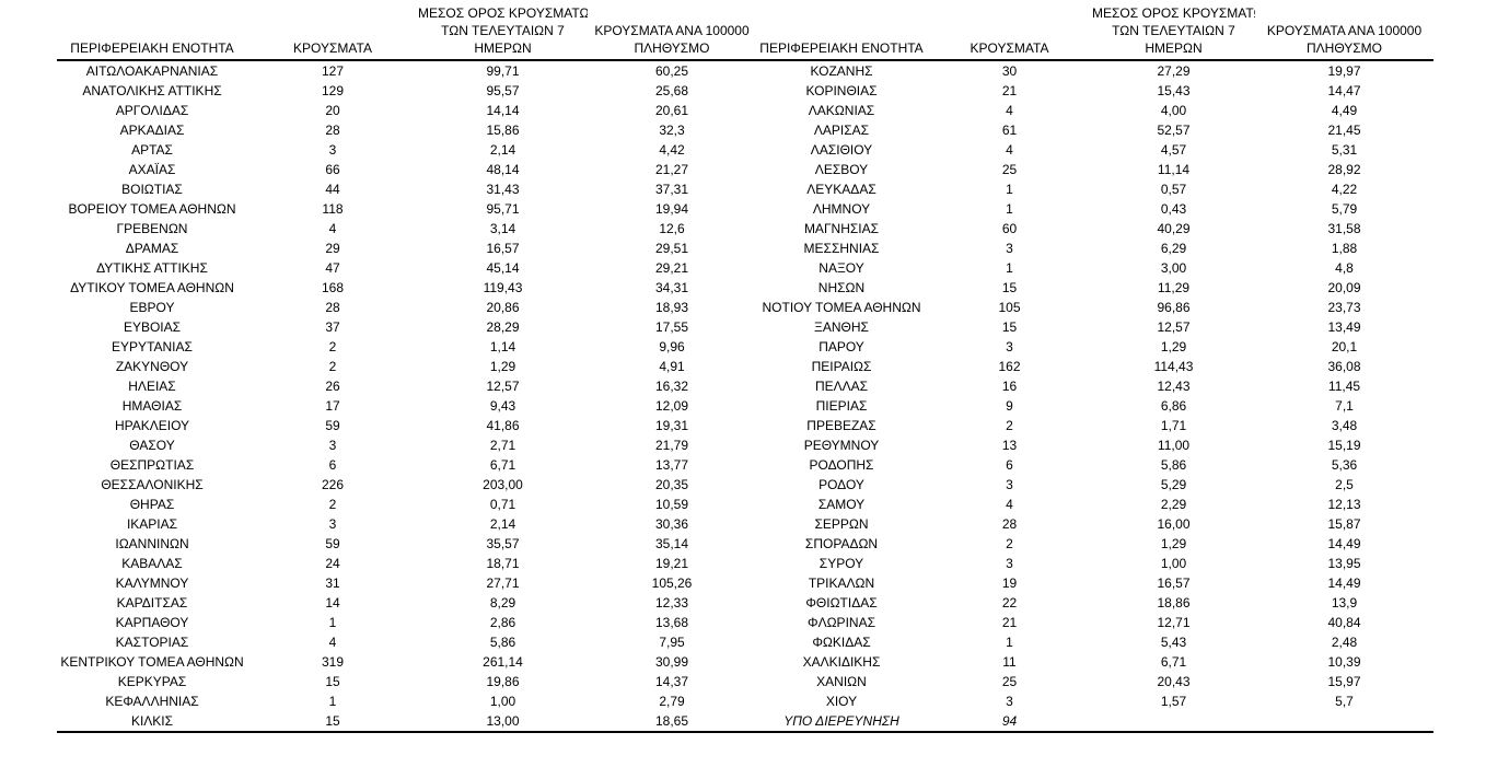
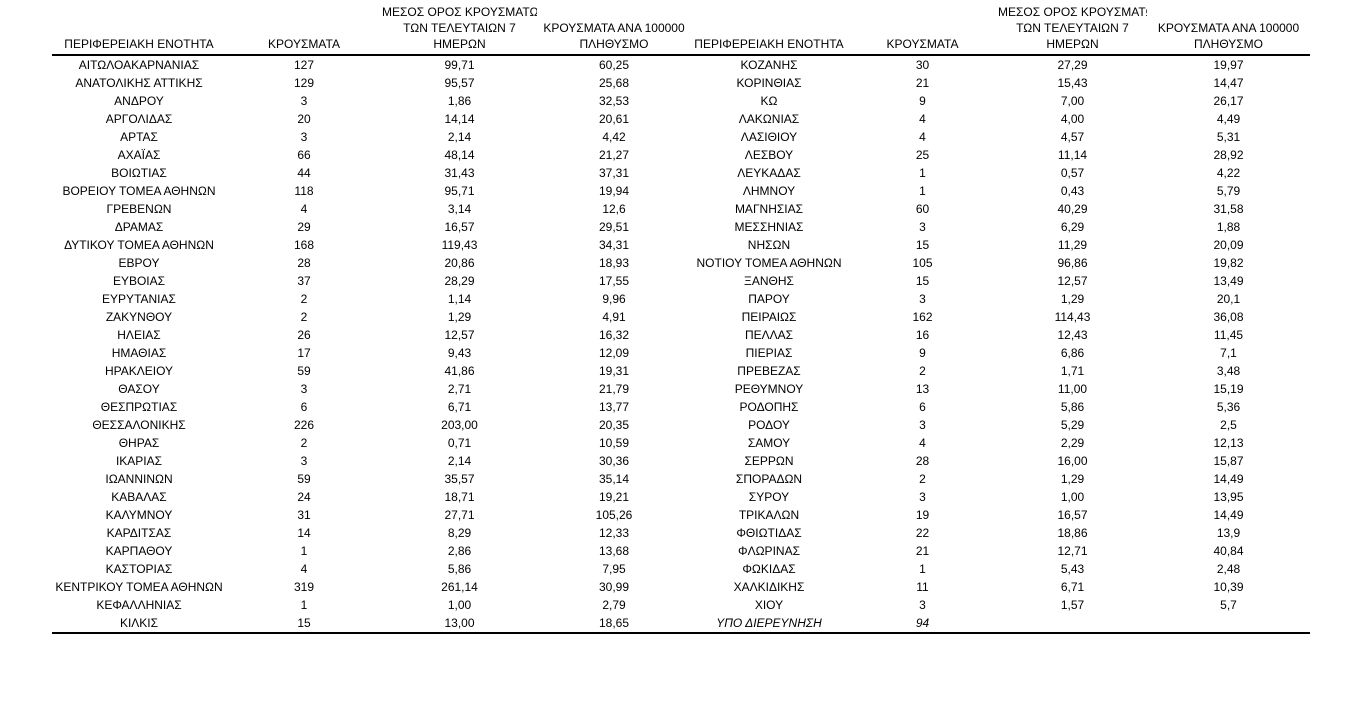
  ΠΕΡΙΦΕΡΕΙΑΚΗ ΕΝΟΤΗΤΑ	ΚΡΟΥΣΜΑΤΑ	ΜΕΣΟΣ ΟΡΟΣ ΚΡΟΥΣΜΑΤΩ ΤΩΝ ΤΕΛΕΥΤΑΙΩΝ 7 ΗΜΕΡΩΝ	ΚΡΟΥΣΜΑΤΑ ΑΝΑ 100000 ΠΛΗΘΥΣΜΟ	ΠΕΡΙΦΕΡΕΙΑΚΗ ΕΝΟΤΗΤΑ	ΚΡΟΥΣΜΑΤΑ	ΜΕΣΟΣ ΟΡΟΣ ΚΡΟΥΣΜΑΤ ΤΩΝ ΤΕΛΕΥΤΑΙΩΝ 7 ΗΜΕΡΩΝ	ΚΡΟΥΣΜΑΤΑ ΑΝΑ 100000 ΠΛΗΘΥΣΜΟ
  ΑΙΤΩΛΟΑΚΑΡΝΑΝΙΑΣ	127	99,71	60,25	ΚΟΖΑΝΗΣ	30	27,29	19,97
  ΑΝΑΤΟΛΙΚΗΣ ΑΤΤΙΚΗΣ	129	95,57	25,68	ΚΟΡΙΝΘΙΑΣ	21	15,43	14,47
+ ΑΝΔΡΟΥ	3	1,86	32,53	ΚΩ	9	7,00	26,17
  ΑΡΓΟΛΙΔΑΣ	20	14,14	20,61	ΛΑΚΩΝΙΑΣ	4	4,00	4,49
- ΑΡΚΑΔΙΑΣ	28	15,86	32,3	ΛΑΡΙΣΑΣ	61	52,57	21,45
  ΑΡΤΑΣ	3	2,14	4,42	ΛΑΣΙΘΙΟΥ	4	4,57	5,31
  ΑΧΑΪΑΣ	66	48,14	21,27	ΛΕΣΒΟΥ	25	11,14	28,92
  ΒΟΙΩΤΙΑΣ	44	31,43	37,31	ΛΕΥΚΑΔΑΣ	1	0,57	4,22
  ΒΟΡΕΙΟΥ ΤΟΜΕΑ ΑΘΗΝΩΝ	118	95,71	19,94	ΛΗΜΝΟΥ	1	0,43	5,79
  ΓΡΕΒΕΝΩΝ	4	3,14	12,6	ΜΑΓΝΗΣΙΑΣ	60	40,29	31,58
  ΔΡΑΜΑΣ	29	16,57	29,51	ΜΕΣΣΗΝΙΑΣ	3	6,29	1,88
- ΔΥΤΙΚΗΣ ΑΤΤΙΚΗΣ	47	45,14	29,21	ΝΑΞΟΥ	1	3,00	4,8
  ΔΥΤΙΚΟΥ ΤΟΜΕΑ ΑΘΗΝΩΝ	168	119,43	34,31	ΝΗΣΩΝ	15	11,29	20,09
- ΕΒΡΟΥ	28	20,86	18,93	ΝΟΤΙΟΥ ΤΟΜΕΑ ΑΘΗΝΩΝ	105	96,86	23,73
+ ΕΒΡΟΥ	28	20,86	18,93	ΝΟΤΙΟΥ ΤΟΜΕΑ ΑΘΗΝΩΝ	105	96,86	19,82
  ΕΥΒΟΙΑΣ	37	28,29	17,55	ΞΑΝΘΗΣ	15	12,57	13,49
  ΕΥΡΥΤΑΝΙΑΣ	2	1,14	9,96	ΠΑΡΟΥ	3	1,29	20,1
  ΖΑΚΥΝΘΟΥ	2	1,29	4,91	ΠΕΙΡΑΙΩΣ	162	114,43	36,08
  ΗΛΕΙΑΣ	26	12,57	16,32	ΠΕΛΛΑΣ	16	12,43	11,45
  ΗΜΑΘΙΑΣ	17	9,43	12,09	ΠΙΕΡΙΑΣ	9	6,86	7,1
  ΗΡΑΚΛΕΙΟΥ	59	41,86	19,31	ΠΡΕΒΕΖΑΣ	2	1,71	3,48
  ΘΑΣΟΥ	3	2,71	21,79	ΡΕΘΥΜΝΟΥ	13	11,00	15,19
  ΘΕΣΠΡΩΤΙΑΣ	6	6,71	13,77	ΡΟΔΟΠΗΣ	6	5,86	5,36
  ΘΕΣΣΑΛΟΝΙΚΗΣ	226	203,00	20,35	ΡΟΔΟΥ	3	5,29	2,5
  ΘΗΡΑΣ	2	0,71	10,59	ΣΑΜΟΥ	4	2,29	12,13
  ΙΚΑΡΙΑΣ	3	2,14	30,36	ΣΕΡΡΩΝ	28	16,00	15,87
  ΙΩΑΝΝΙΝΩΝ	59	35,57	35,14	ΣΠΟΡΑΔΩΝ	2	1,29	14,49
  ΚΑΒΑΛΑΣ	24	18,71	19,21	ΣΥΡΟΥ	3	1,00	13,95
  ΚΑΛΥΜΝΟΥ	31	27,71	105,26	ΤΡΙΚΑΛΩΝ	19	16,57	14,49
  ΚΑΡΔΙΤΣΑΣ	14	8,29	12,33	ΦΘΙΩΤΙΔΑΣ	22	18,86	13,9
  ΚΑΡΠΑΘΟΥ	1	2,86	13,68	ΦΛΩΡΙΝΑΣ	21	12,71	40,84
  ΚΑΣΤΟΡΙΑΣ	4	5,86	7,95	ΦΩΚΙΔΑΣ	1	5,43	2,48
  ΚΕΝΤΡΙΚΟΥ ΤΟΜΕΑ ΑΘΗΝΩΝ	319	261,14	30,99	ΧΑΛΚΙΔΙΚΗΣ	11	6,71	10,39
- ΚΕΡΚΥΡΑΣ	15	19,86	14,37	ΧΑΝΙΩΝ	25	20,43	15,97
  ΚΕΦΑΛΛΗΝΙΑΣ	1	1,00	2,79	ΧΙΟΥ	3	1,57	5,7
  ΚΙΛΚΙΣ	15	13,00	18,65	ΥΠΟ ΔΙΕΡΕΥΝΗΣΗ	94
